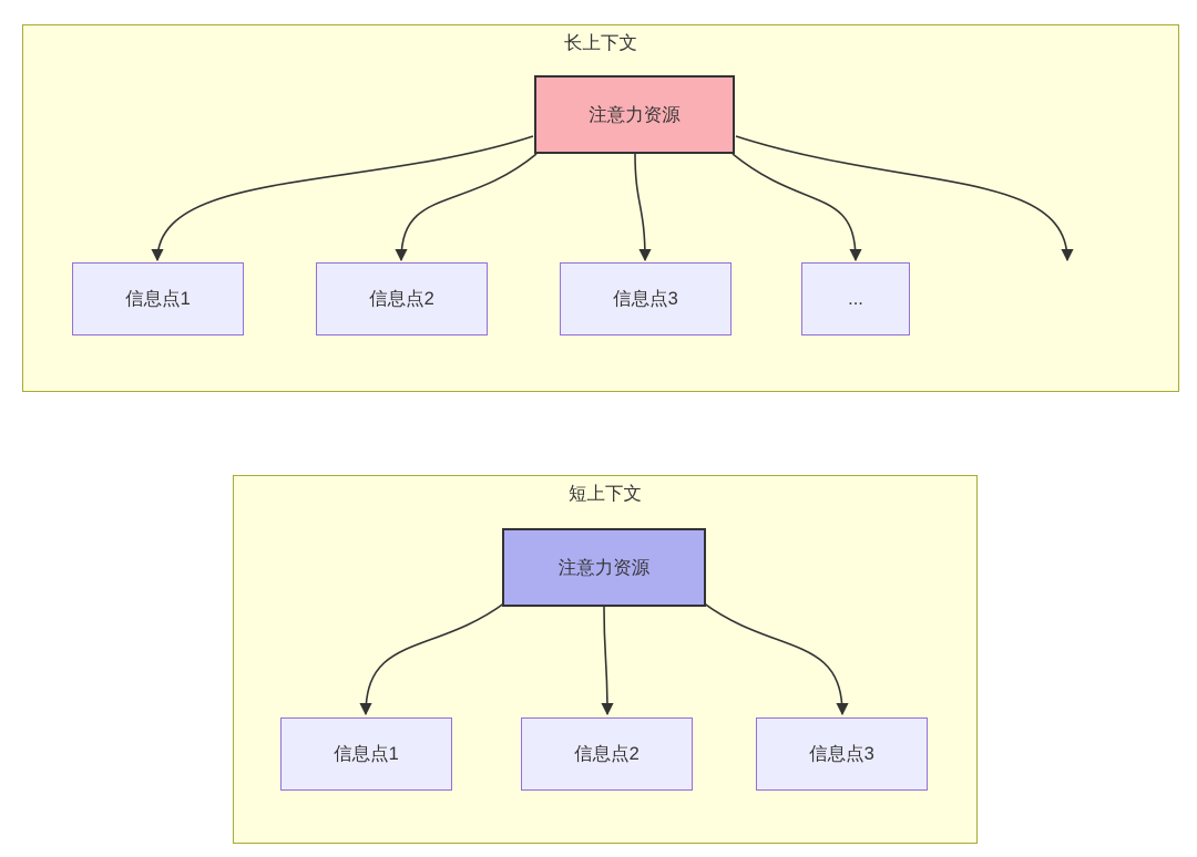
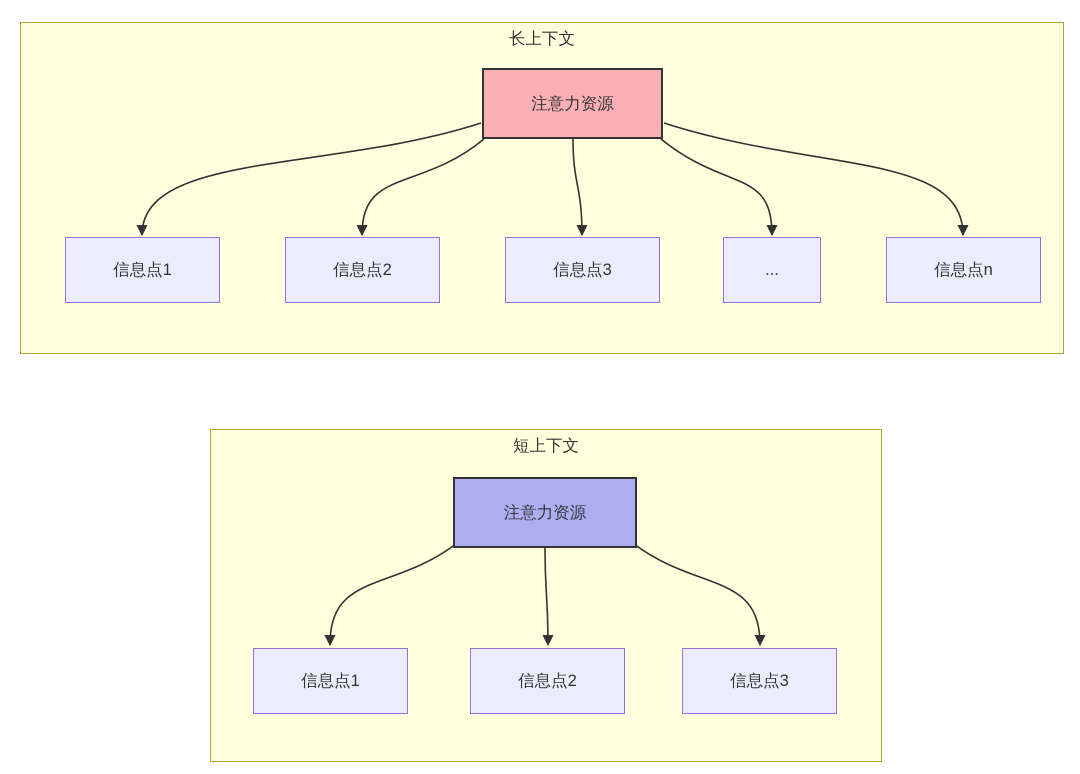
  长上下文
  短上下文
  注意力资源
  信息点1
  信息点2
  信息点3
  ...
+ 信息点n
  注意力资源
  信息点1
  信息点2
  信息点3
